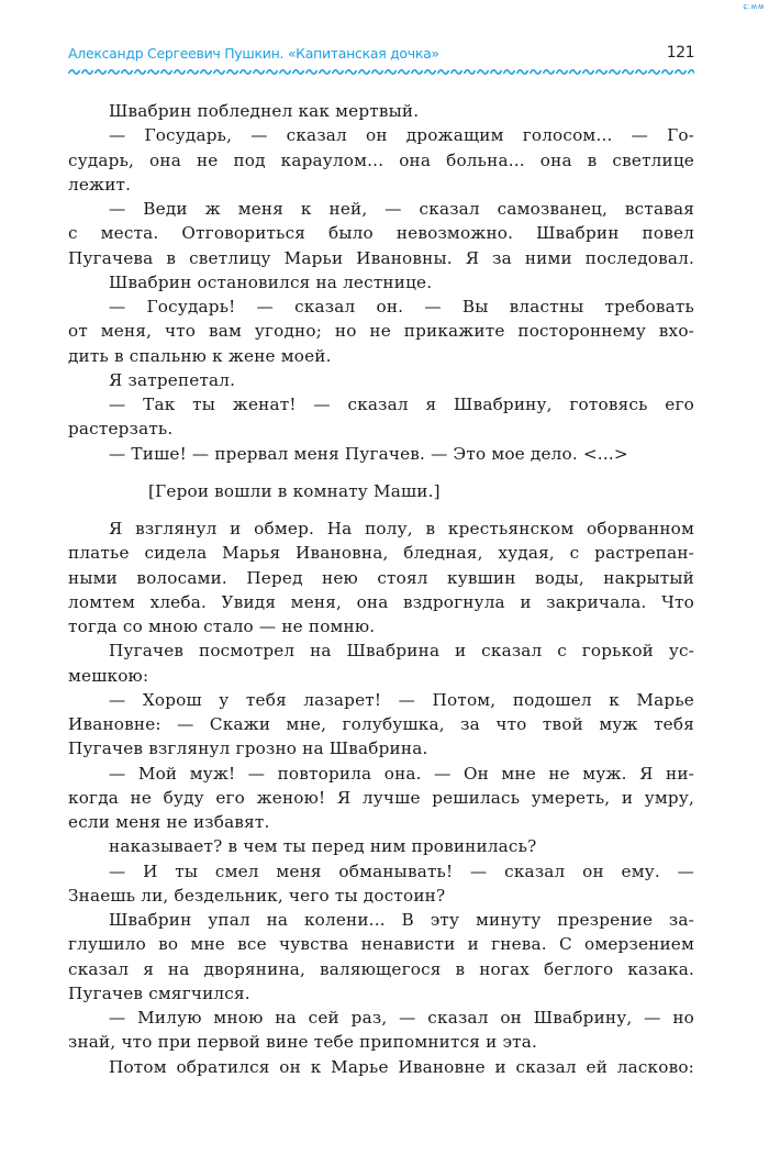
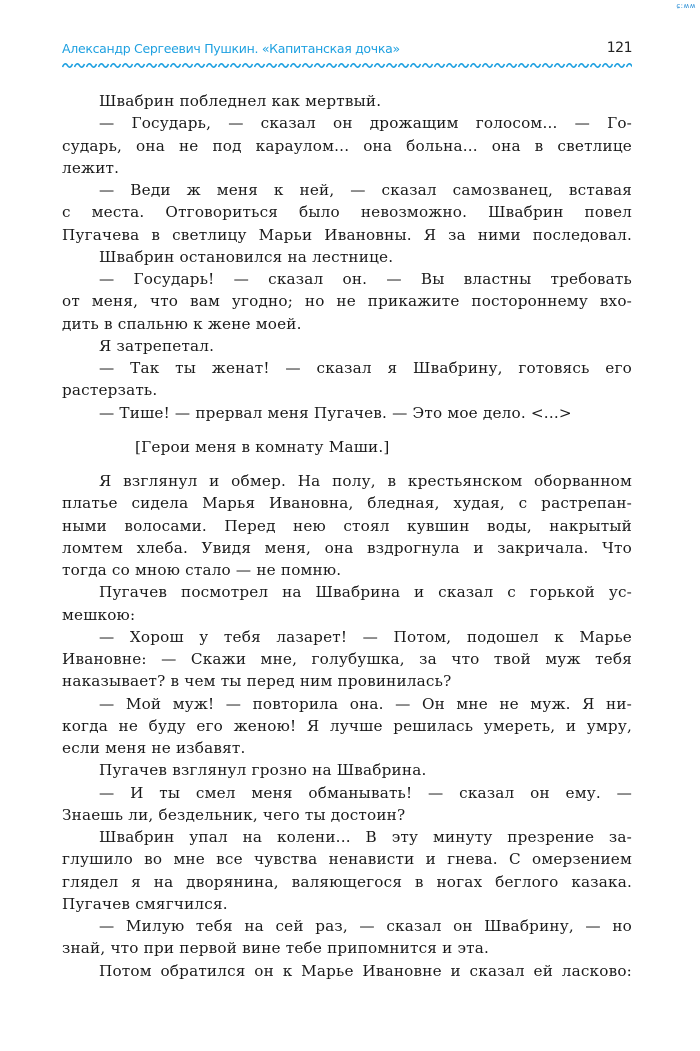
  ɕ:ʍʍ
  Александр Сергеевич Пушкин. «Капитанская дочка»
  121
  Швабрин побледнел как мертвый.
  — Государь, — сказал он дрожащим голосом... — Го-
  сударь, она не под караулом... она больна... она в светлице
  лежит.
  — Веди ж меня к ней, — сказал самозванец, вставая
  с места. Отговориться было невозможно. Швабрин повел
  Пугачева в светлицу Марьи Ивановны. Я за ними последовал.
  Швабрин остановился на лестнице.
  — Государь! — сказал он. — Вы властны требовать
  от меня, что вам угодно; но не прикажите постороннему вхо-
  дить в спальню к жене моей.
  Я затрепетал.
  — Так ты женат! — сказал я Швабрину, готовясь его
  растерзать.
  — Тише! — прервал меня Пугачев. — Это мое дело. <...>
- [Герои вошли в комнату Маши.]
+ [Герои меня в комнату Маши.]
  Я взглянул и обмер. На полу, в крестьянском оборванном
  платье сидела Марья Ивановна, бледная, худая, с растрепан-
  ными волосами. Перед нею стоял кувшин воды, накрытый
  ломтем хлеба. Увидя меня, она вздрогнула и закричала. Что
  тогда со мною стало — не помню.
  Пугачев посмотрел на Швабрина и сказал с горькой ус-
  мешкою:
  — Хорош у тебя лазарет! — Потом, подошел к Марье
  Ивановне: — Скажи мне, голубушка, за что твой муж тебя
- Пугачев взглянул грозно на Швабрина.
+ наказывает? в чем ты перед ним провинилась?
  — Мой муж! — повторила она. — Он мне не муж. Я ни-
  когда не буду его женою! Я лучше решилась умереть, и умру,
  если меня не избавят.
- наказывает? в чем ты перед ним провинилась?
+ Пугачев взглянул грозно на Швабрина.
  — И ты смел меня обманывать! — сказал он ему. —
  Знаешь ли, бездельник, чего ты достоин?
  Швабрин упал на колени... В эту минуту презрение за-
  глушило во мне все чувства ненависти и гнева. С омерзением
- сказал я на дворянина, валяющегося в ногах беглого казака.
+ глядел я на дворянина, валяющегося в ногах беглого казака.
  Пугачев смягчился.
- — Милую мною на сей раз, — сказал он Швабрину, — но
+ — Милую тебя на сей раз, — сказал он Швабрину, — но
  знай, что при первой вине тебе припомнится и эта.
  Потом обратился он к Марье Ивановне и сказал ей ласково:
